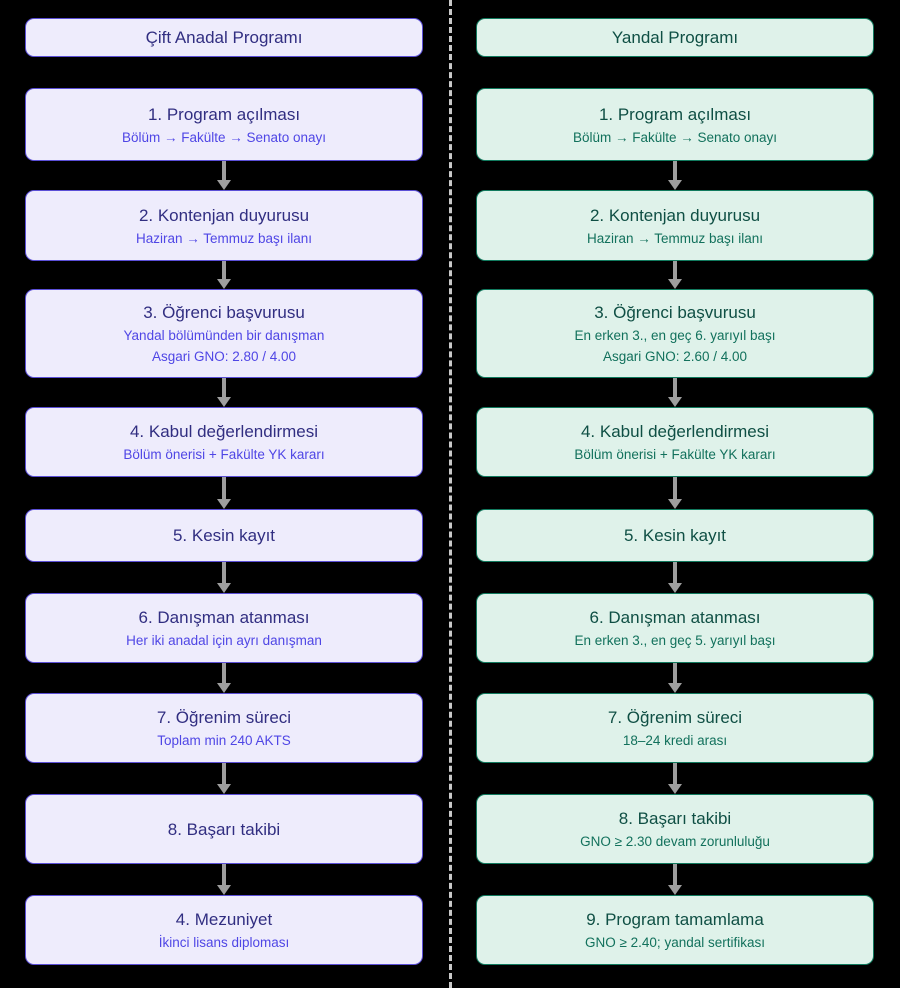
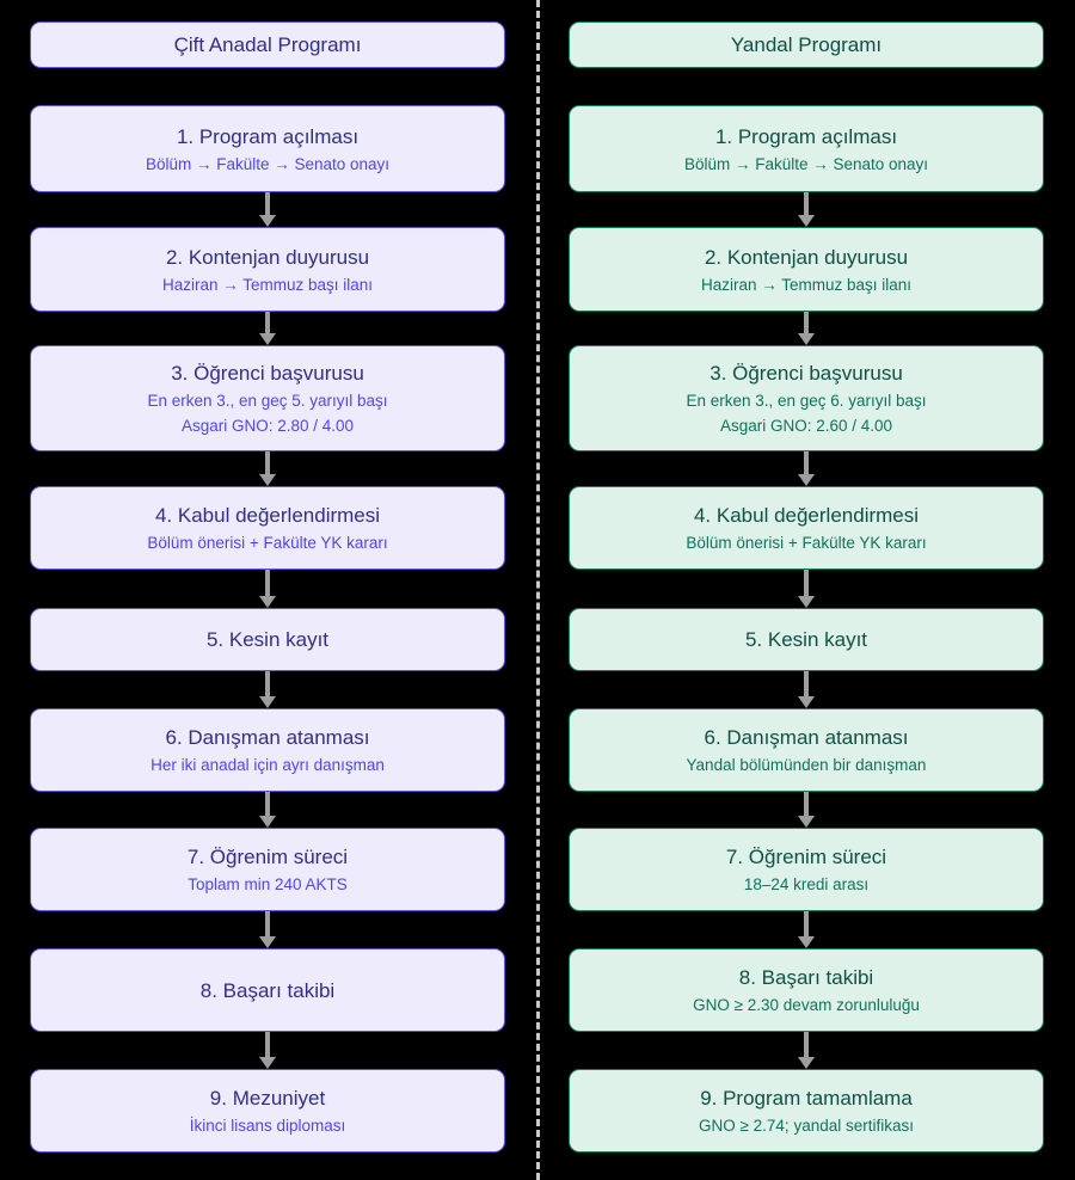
  Çift Anadal Programı
  1. Program açılması
  Bölüm → Fakülte → Senato onayı
  2. Kontenjan duyurusu
  Haziran → Temmuz başı ilanı
  3. Öğrenci başvurusu
- Yandal bölümünden bir danışman
+ En erken 3., en geç 5. yarıyıl başı
  Asgari GNO: 2.80 / 4.00
  4. Kabul değerlendirmesi
  Bölüm önerisi + Fakülte YK kararı
  5. Kesin kayıt
  6. Danışman atanması
  Her iki anadal için ayrı danışman
  7. Öğrenim süreci
  Toplam min 240 AKTS
  8. Başarı takibi
- 4. Mezuniyet
+ 9. Mezuniyet
  İkinci lisans diploması
  Yandal Programı
  1. Program açılması
  Bölüm → Fakülte → Senato onayı
  2. Kontenjan duyurusu
  Haziran → Temmuz başı ilanı
  3. Öğrenci başvurusu
  En erken 3., en geç 6. yarıyıl başı
  Asgari GNO: 2.60 / 4.00
  4. Kabul değerlendirmesi
  Bölüm önerisi + Fakülte YK kararı
  5. Kesin kayıt
  6. Danışman atanması
- En erken 3., en geç 5. yarıyıl başı
+ Yandal bölümünden bir danışman
  7. Öğrenim süreci
  18–24 kredi arası
  8. Başarı takibi
  GNO ≥ 2.30 devam zorunluluğu
  9. Program tamamlama
- GNO ≥ 2.40; yandal sertifikası
+ GNO ≥ 2.74; yandal sertifikası
